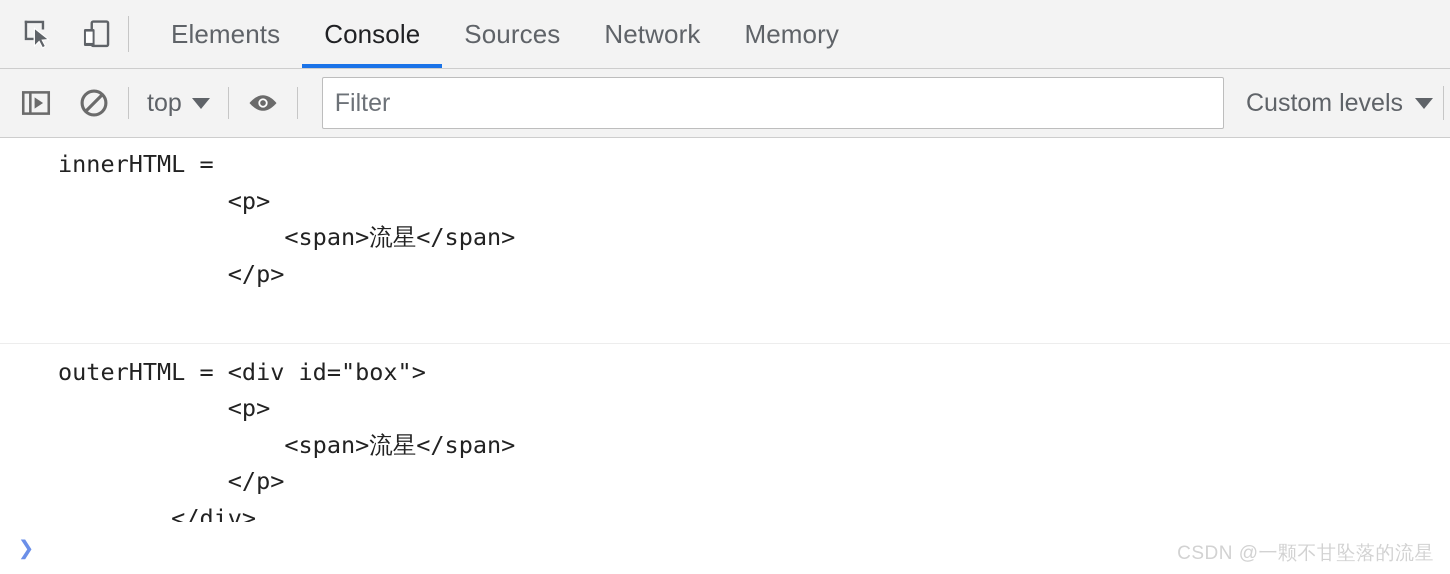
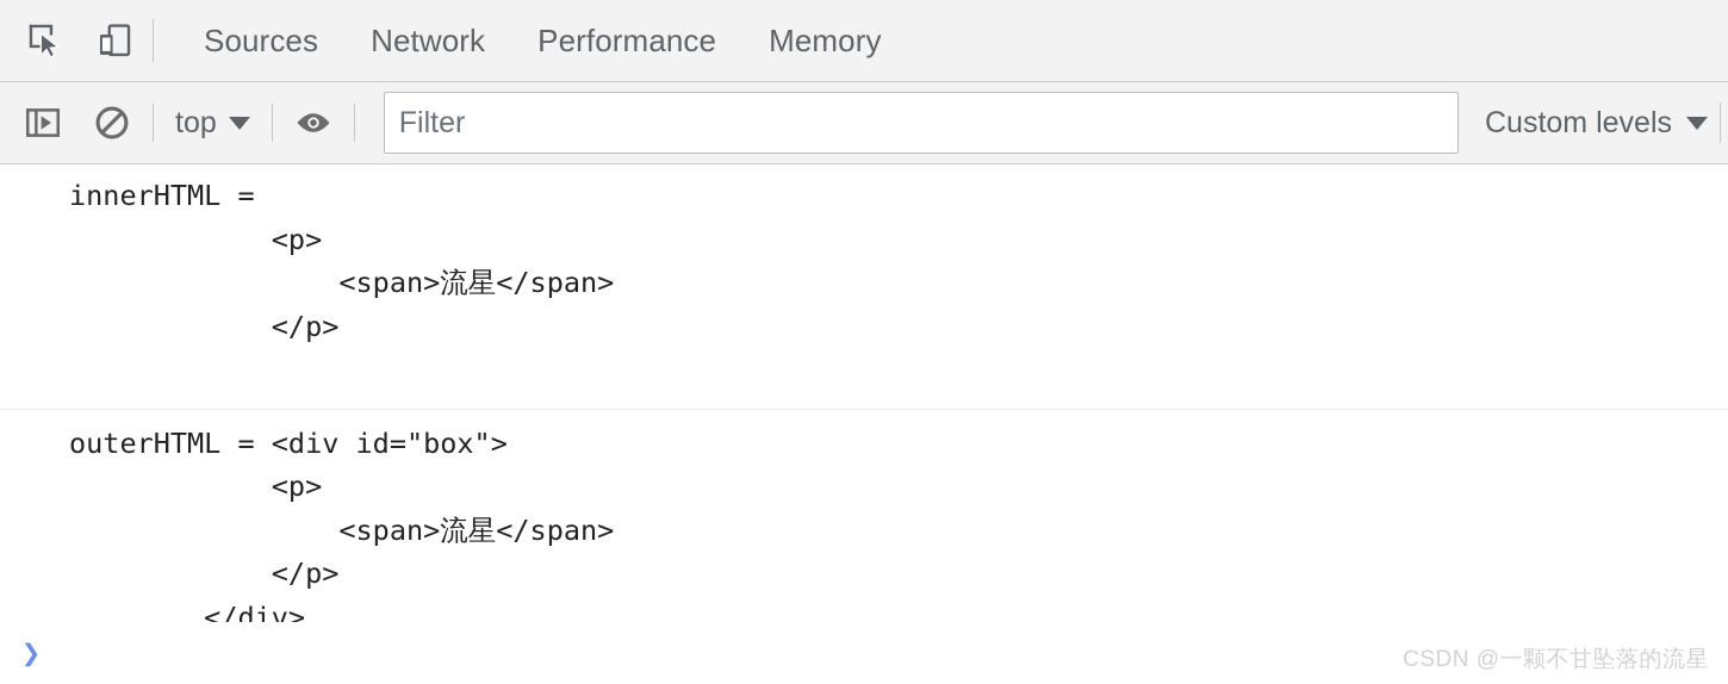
- Elements
- Console
  Sources
  Network
+ Performance
  Memory
  top
  Filter
  Custom levels
  innerHTML =
  <p>
  <span>流星</span>
  </p>
  outerHTML = <div id="box">
  <p>
  <span>流星</span>
  </p>
  </div>
  ❯
  CSDN @一颗不甘坠落的流星
